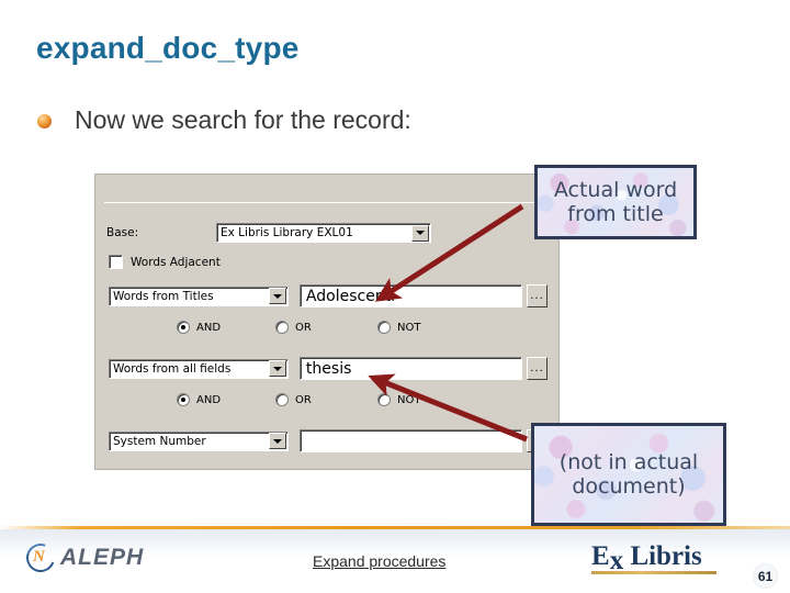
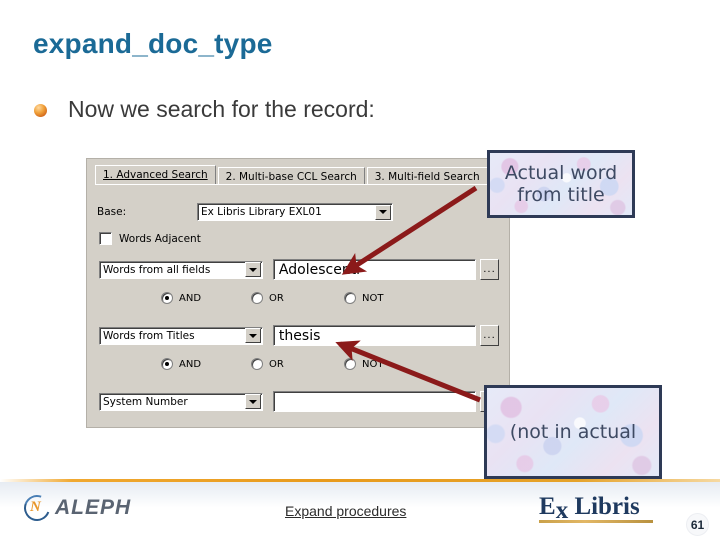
  expand_doc_type
  Now we search for the record:
+ 1. Advanced Search
+ 2. Multi-base CCL Search
+ 3. Multi-field Search
  Base:
  Ex Libris Library EXL01
  Words Adjacent
- Words from Titles
+ Words from all fields
  Adolescei
  ...
  AND
  OR
  NOT
- Words from all fields
+ Words from Titles
  thesis
  ...
  AND
  OR
  NOT
  System Number
  Actual word
  from title
  (not in actual
- document)
  N
  ALEPH
  Expand procedures
  Ex Libris
  61
